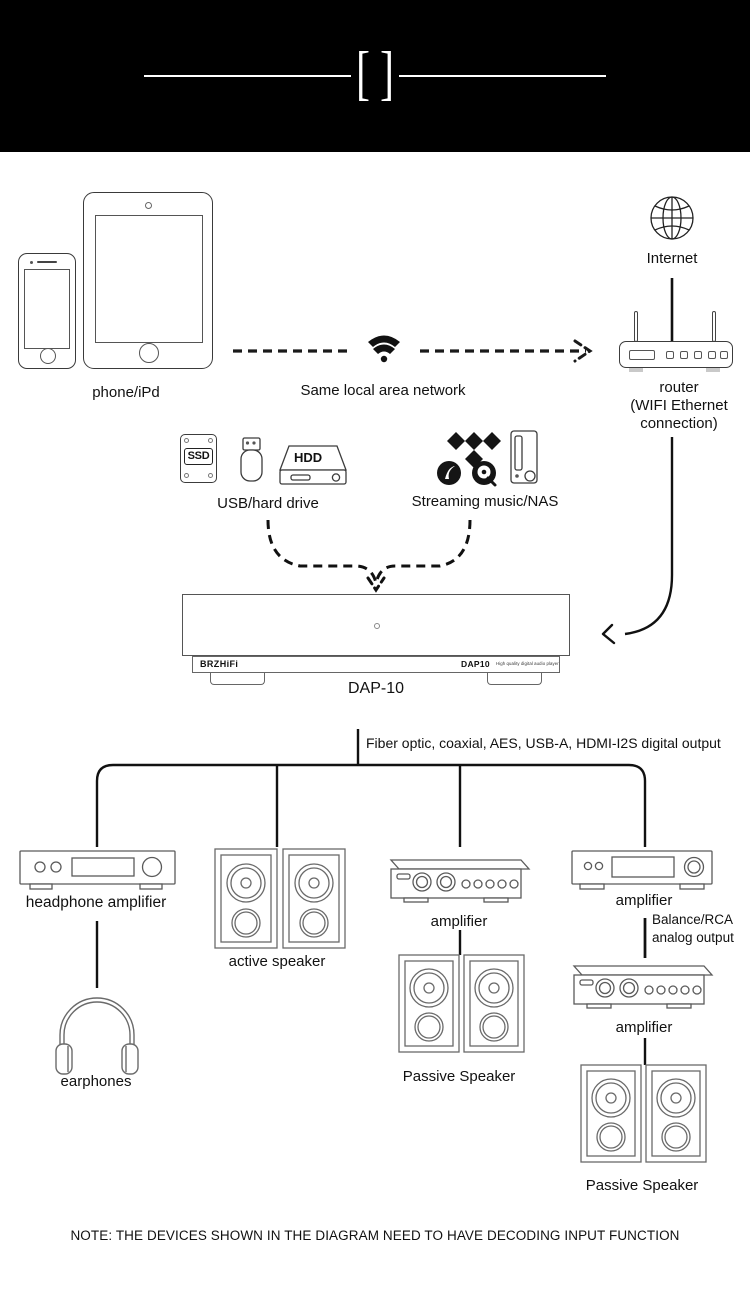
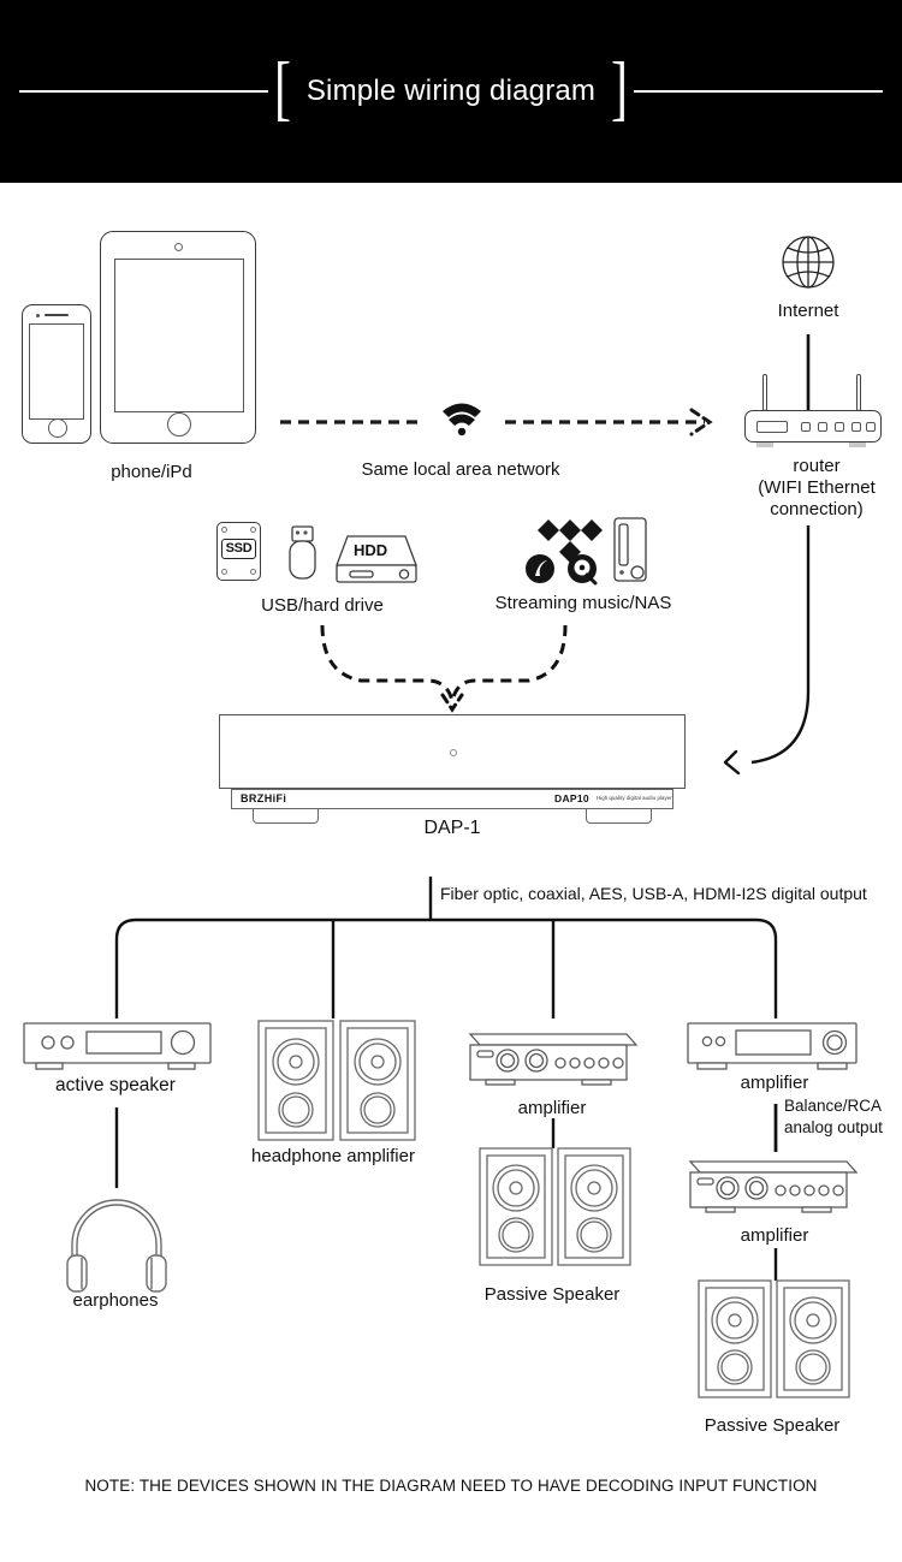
  [
+ Simple wiring diagram
  ]
  phone/iPd
  Same local area network
  Internet
  router
  (WIFI Ethernet
  connection)
  SSD
  HDD
  USB/hard drive
  Streaming music/NAS
  BRZHiFi
  DAP10
- DAP-10
+ DAP-1
  Fiber optic, coaxial, AES, USB-A, HDMI-I2S digital output
  Balance/RCA
  analog output
- headphone amplifier
+ active speaker
  earphones
- active speaker
+ headphone amplifier
  amplifier
  Passive Speaker
  amplifier
  amplifier
  Passive Speaker
  NOTE: THE DEVICES SHOWN IN THE DIAGRAM NEED TO HAVE DECODING INPUT FUNCTION
